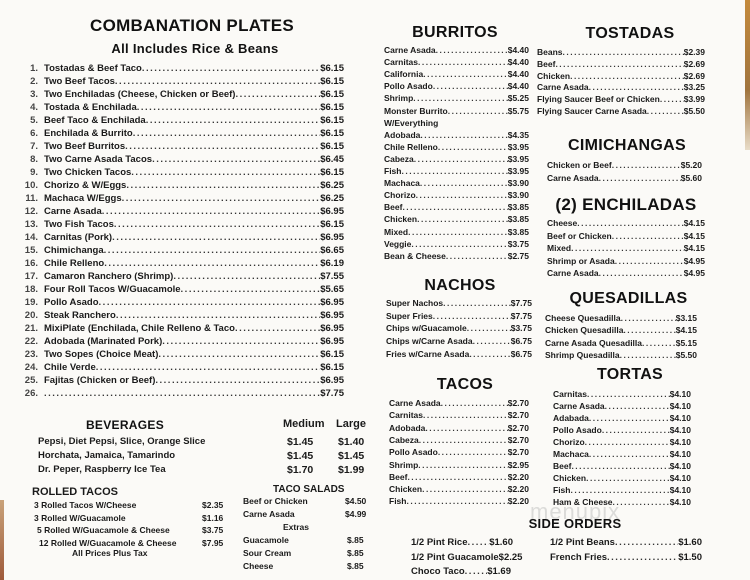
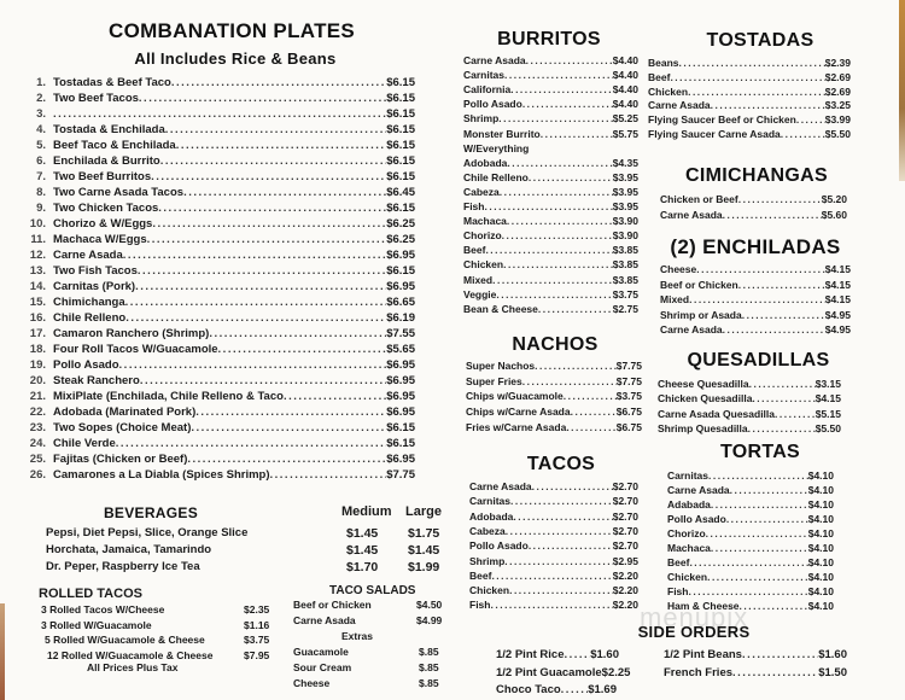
  menupix
  COMBANATION PLATES
  All Includes Rice & Beans
  1.
  Tostadas & Beef Taco
  $6.15
  2.
  Two Beef Tacos
  $6.15
  3.
- Two Enchiladas (Cheese, Chicken or Beef)
  $6.15
  4.
  Tostada & Enchilada
  $6.15
  5.
  Beef Taco & Enchilada
  $6.15
  6.
  Enchilada & Burrito
  $6.15
  7.
  Two Beef Burritos
  $6.15
  8.
  Two Carne Asada Tacos
  $6.45
  9.
  Two Chicken Tacos
  $6.15
  10.
  Chorizo & W/Eggs
  $6.25
  11.
  Machaca W/Eggs
  $6.25
  12.
  Carne Asada
  $6.95
  13.
  Two Fish Tacos
  $6.15
  14.
  Carnitas (Pork)
  $6.95
  15.
  Chimichanga
  $6.65
  16.
  Chile Relleno
  $6.19
  17.
  Camaron Ranchero (Shrimp)
  $7.55
  18.
  Four Roll Tacos W/Guacamole
  $5.65
  19.
  Pollo Asado
  $6.95
  20.
  Steak Ranchero
  $6.95
  21.
  MixiPlate (Enchilada, Chile Relleno & Taco
  $6.95
  22.
  Adobada (Marinated Pork)
  $6.95
  23.
  Two Sopes (Choice Meat)
  $6.15
  24.
  Chile Verde
  $6.15
  25.
  Fajitas (Chicken or Beef)
  $6.95
  26.
+ Camarones a La Diabla (Spices Shrimp)
  $7.75
  BEVERAGES
  Medium
  Large
  Pepsi, Diet Pepsi, Slice, Orange Slice
  $1.45
- $1.40
+ $1.75
  Horchata, Jamaica, Tamarindo
  $1.45
  $1.45
  Dr. Peper, Raspberry Ice Tea
  $1.70
  $1.99
  ROLLED TACOS
  3 Rolled Tacos W/Cheese
  $2.35
  3 Rolled W/Guacamole
  $1.16
  5 Rolled W/Guacamole & Cheese
  $3.75
  12 Rolled W/Guacamole & Cheese
  $7.95
  All Prices Plus Tax
  TACO SALADS
  Beef or Chicken
  $4.50
  Carne Asada
  $4.99
  Extras
  Guacamole
  $.85
  Sour Cream
  $.85
  Cheese
  $.85
  BURRITOS
  Carne Asada
  $4.40
  Carnitas
  $4.40
  California
  $4.40
  Pollo Asado
  $4.40
  Shrimp
  $5.25
  Monster Burrito
  $5.75
  W/Everything
  Adobada
  $4.35
  Chile Relleno
  $3.95
  Cabeza
  $3.95
  Fish
  $3.95
  Machaca
  $3.90
  Chorizo
  $3.90
  Beef
  $3.85
  Chicken
  $3.85
  Mixed
  $3.85
  Veggie
  $3.75
  Bean & Cheese
  $2.75
  NACHOS
  Super Nachos
  $7.75
  Super Fries
  $7.75
  Chips w/Guacamole
  $3.75
  Chips w/Carne Asada
  $6.75
  Fries w/Carne Asada
  $6.75
  TACOS
  Carne Asada
  $2.70
  Carnitas
  $2.70
  Adobada
  $2.70
  Cabeza
  $2.70
  Pollo Asado
  $2.70
  Shrimp
  $2.95
  Beef
  $2.20
  Chicken
  $2.20
  Fish
  $2.20
  TOSTADAS
  Beans
  $2.39
  Beef
  $2.69
  Chicken
  $2.69
  Carne Asada
  $3.25
  Flying Saucer Beef or Chicken
  $3.99
  Flying Saucer Carne Asada
  $5.50
  CIMICHANGAS
  Chicken or Beef
  $5.20
  Carne Asada
  $5.60
  (2) ENCHILADAS
  Cheese
  $4.15
  Beef or Chicken
  $4.15
  Mixed
  $4.15
  Shrimp or Asada
  $4.95
  Carne Asada
  $4.95
  QUESADILLAS
  Cheese Quesadilla
  $3.15
  Chicken Quesadilla
  $4.15
  Carne Asada Quesadilla
  $5.15
  Shrimp Quesadilla
  $5.50
  TORTAS
  Carnitas
  $4.10
  Carne Asada
  $4.10
  Adabada
  $4.10
  Pollo Asado
  $4.10
  Chorizo
  $4.10
  Machaca
  $4.10
  Beef
  $4.10
  Chicken
  $4.10
  Fish
  $4.10
  Ham & Cheese
  $4.10
  SIDE ORDERS
  1/2 Pint Rice
  $1.60
  1/2 Pint Beans
  $1.60
  1/2 Pint Guacamole
  $2.25
  French Fries
  $1.50
  Choco Taco
  $1.69
